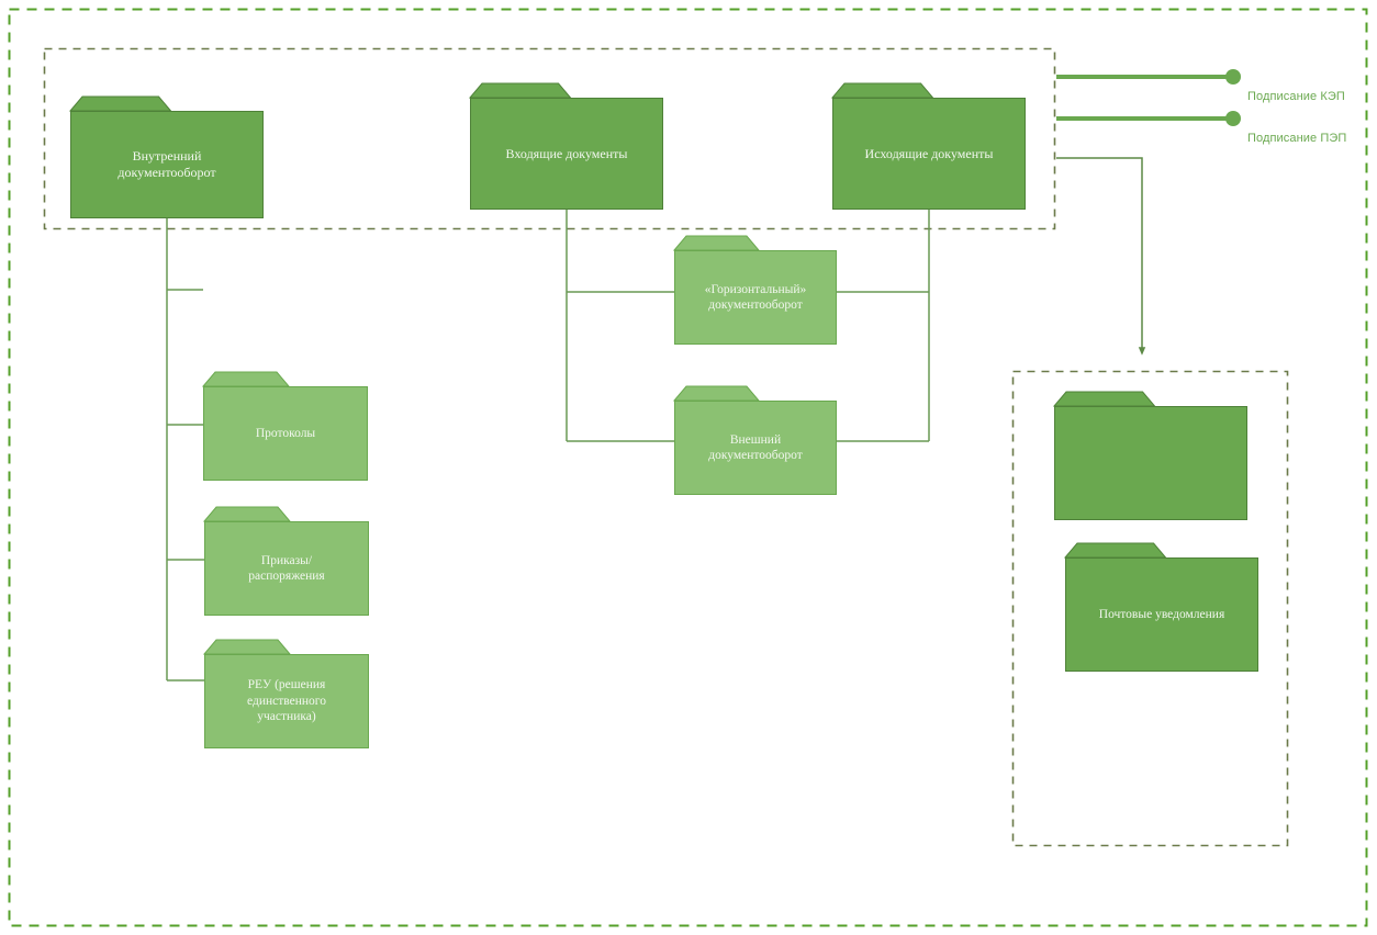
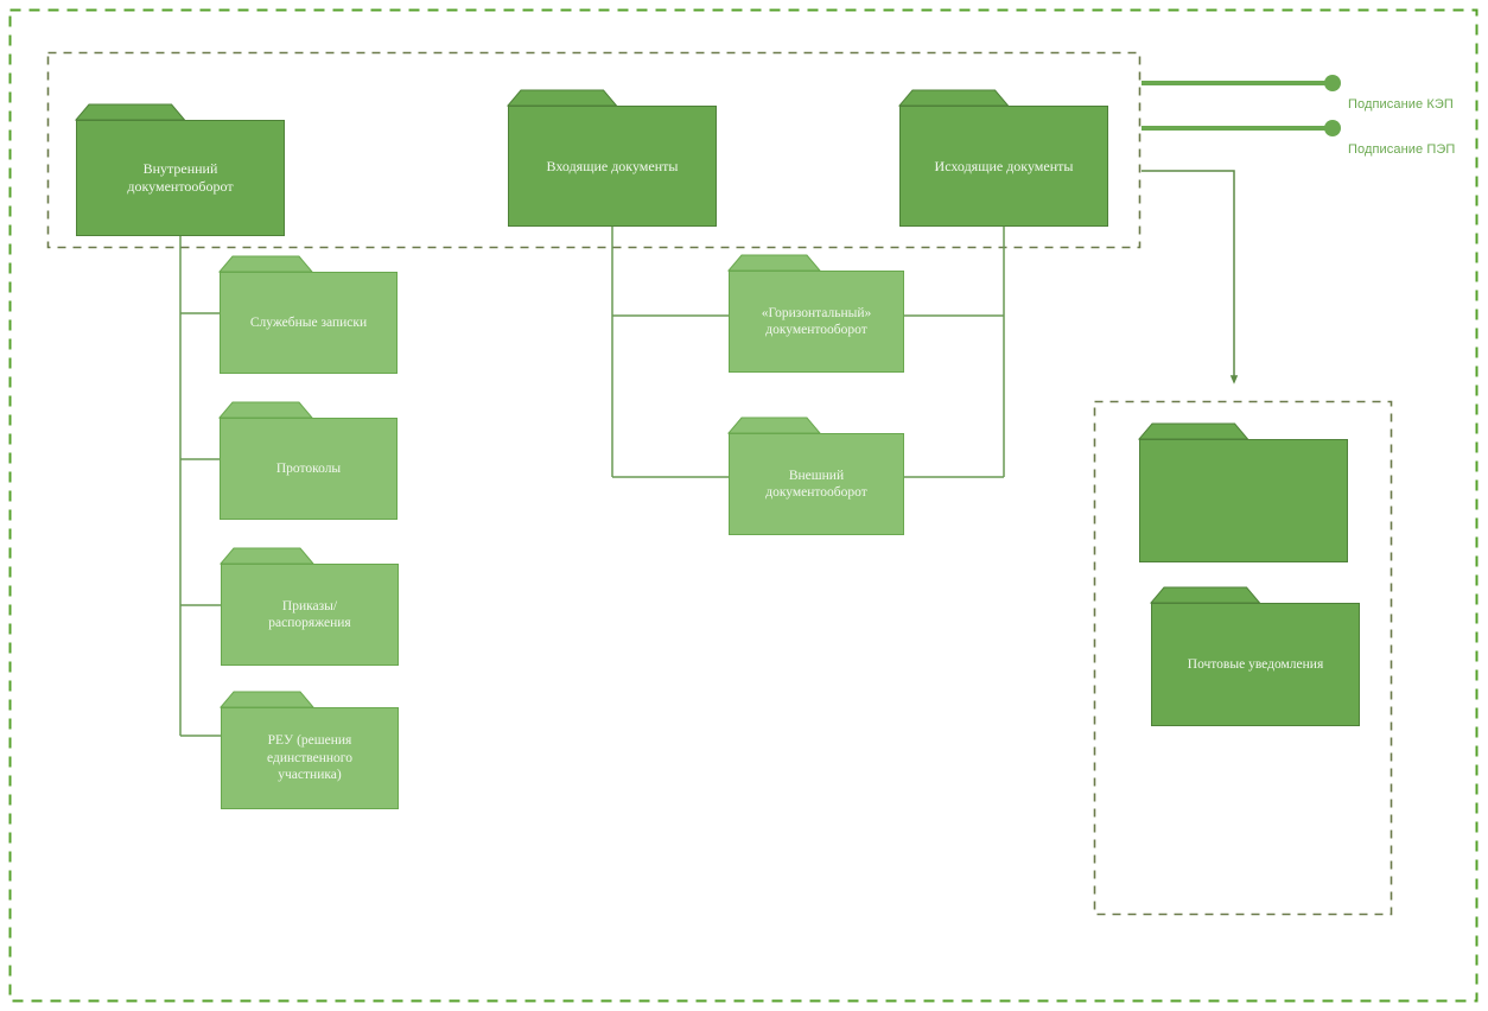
  Подписание КЭП
  Подписание ПЭП
  Внутренний
  документооборот
  Входящие документы
  Исходящие документы
+ Служебные записки
  Протоколы
  Приказы/
  распоряжения
  РЕУ (решения
  единственного
  участника)
  «Горизонтальный»
  документооборот
  Внешний
  документооборот
  Почтовые уведомления
